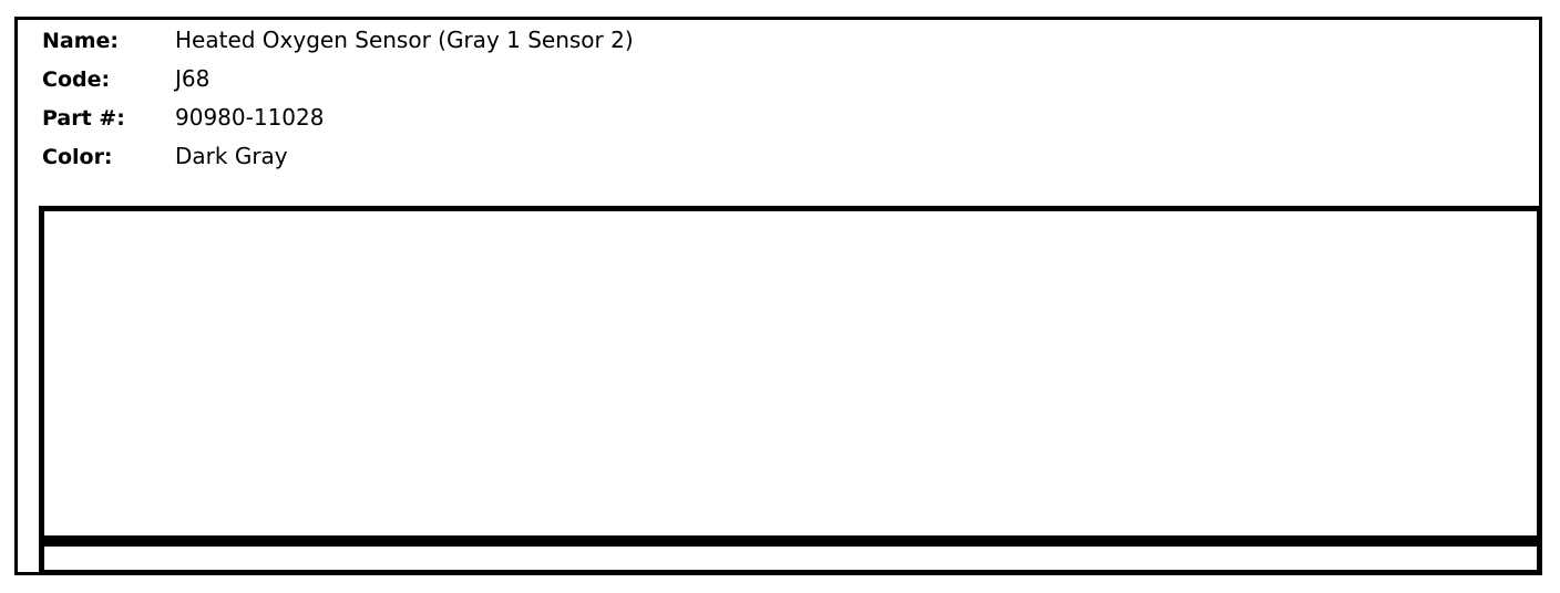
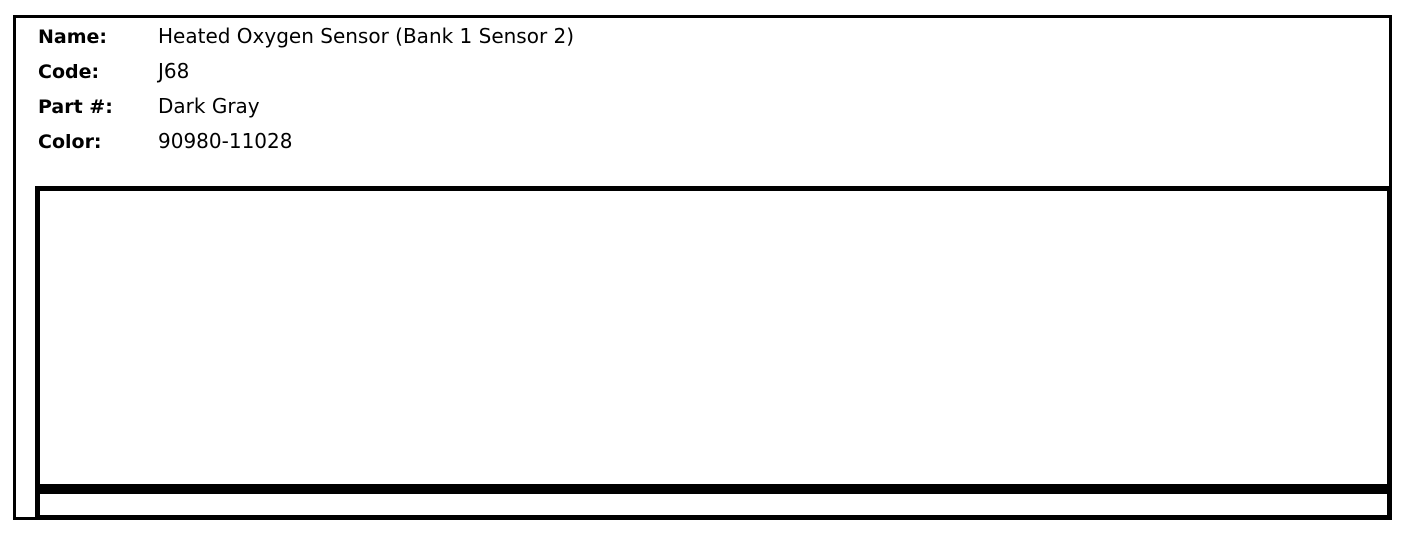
  Name:
- Heated Oxygen Sensor (Gray 1 Sensor 2)
+ Heated Oxygen Sensor (Bank 1 Sensor 2)
  Code:
  J68
  Part #:
- 90980-11028
+ Dark Gray
  Color:
- Dark Gray
+ 90980-11028
